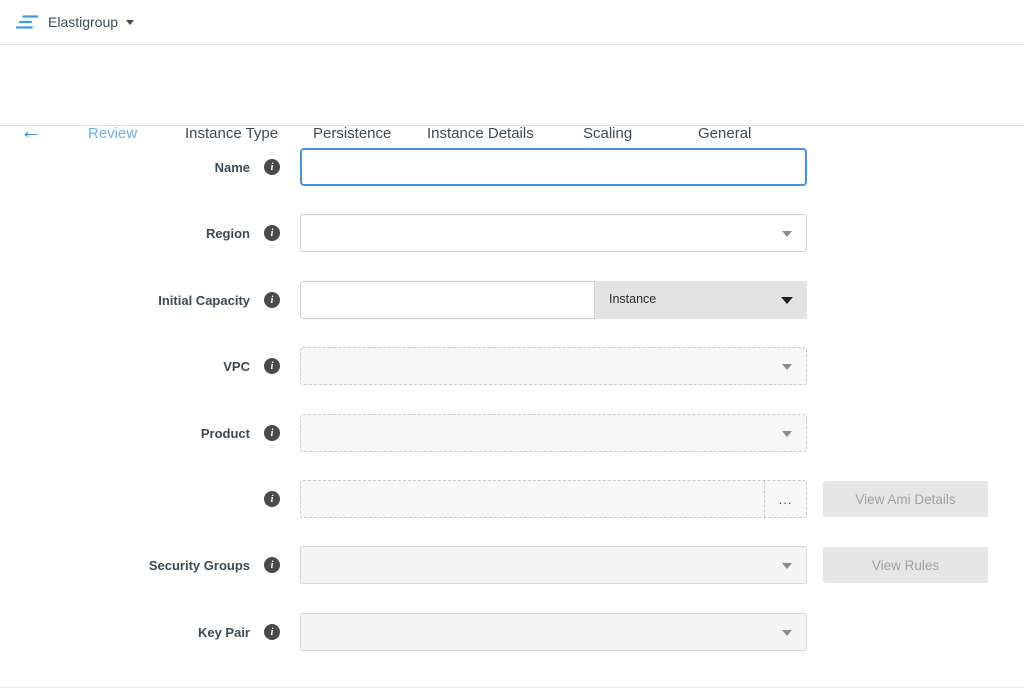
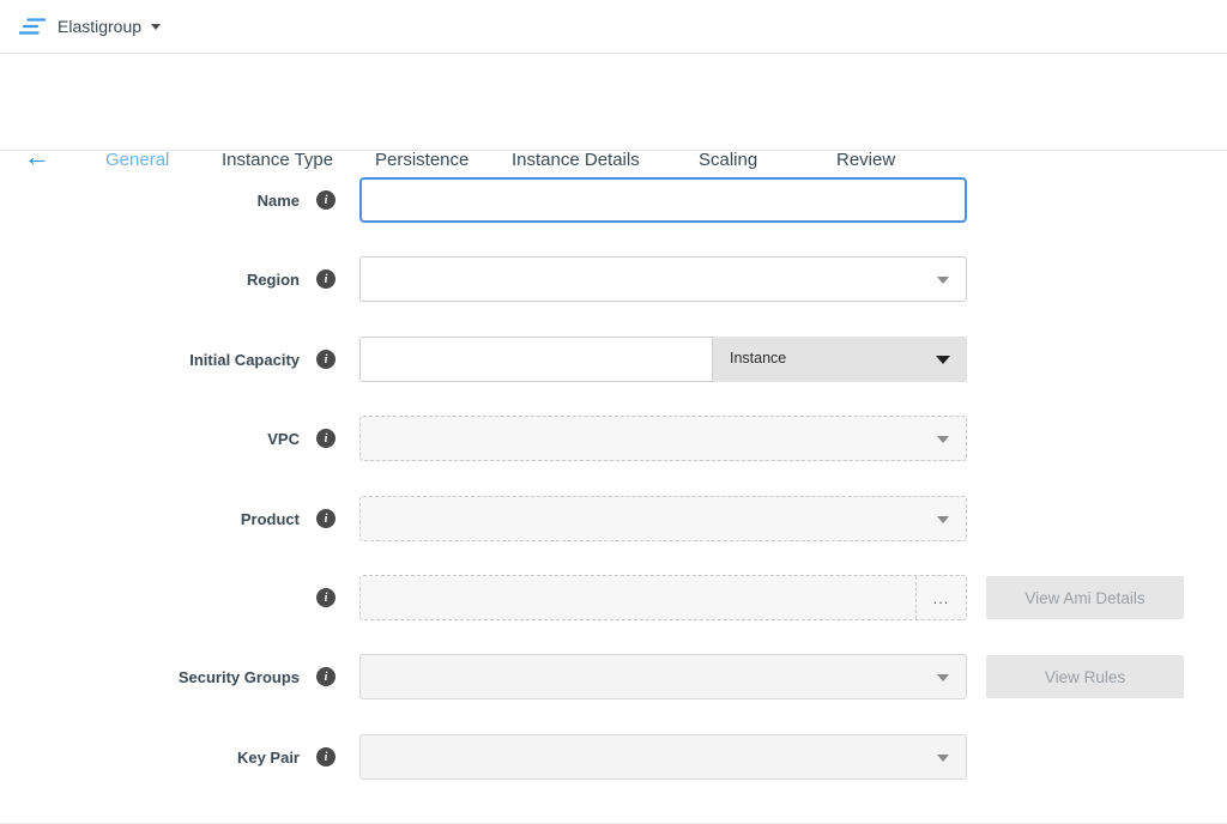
  Elastigroup
  ←
- Review
+ General
  Instance Type
  Persistence
  Instance Details
  Scaling
- General
+ Review
  Name
  i
  Region
  i
  Initial Capacity
  i
  Instance
  VPC
  i
  Product
  i
  i
  ...
  View Ami Details
  Security Groups
  i
  View Rules
  Key Pair
  i
